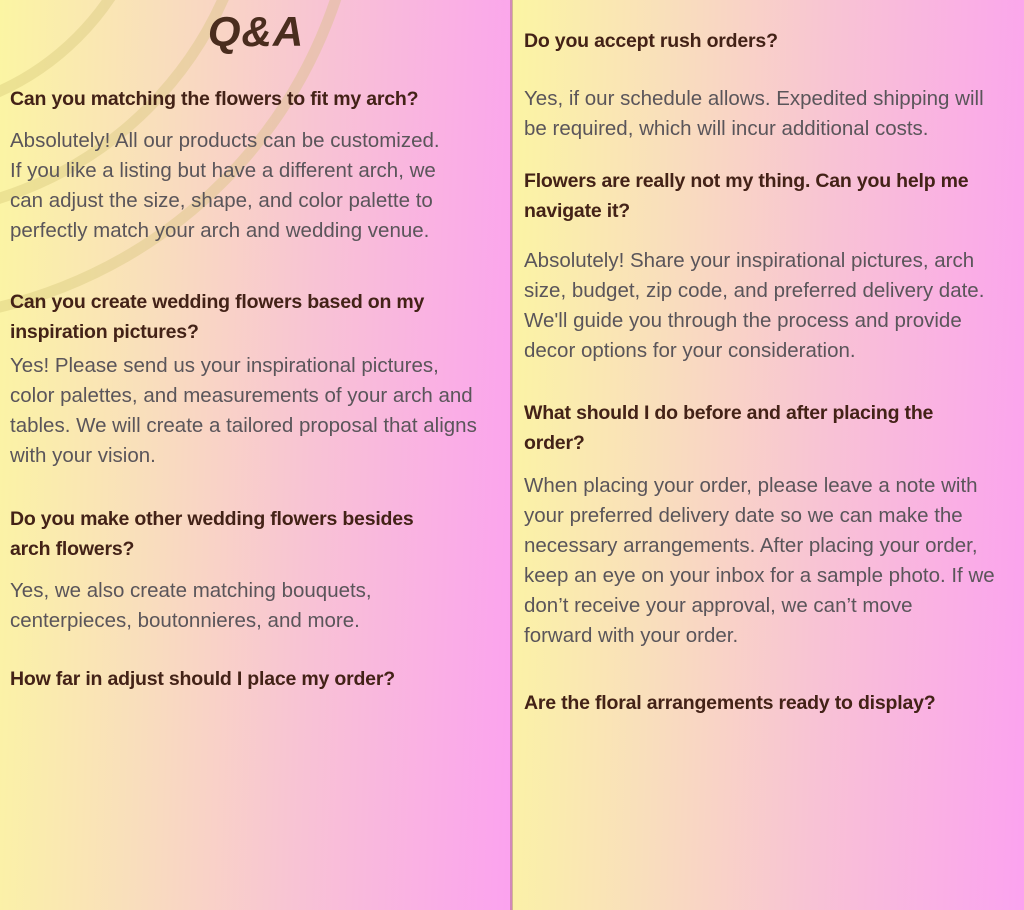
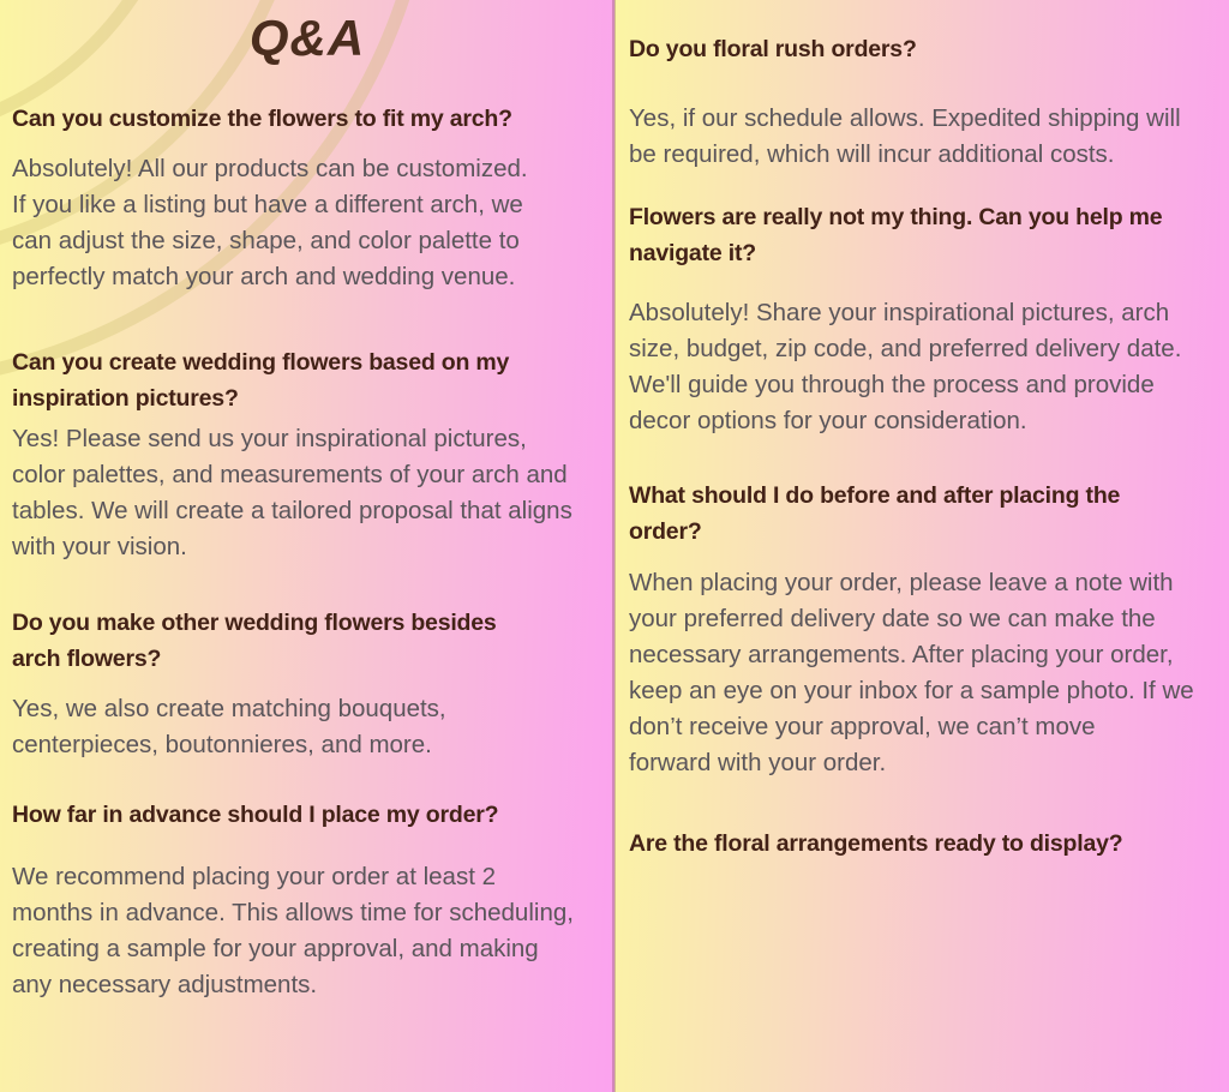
  Q&A
- Can you matching the flowers to fit my arch?
+ Can you customize the flowers to fit my arch?
  Absolutely! All our products can be customized.
  If you like a listing but have a different arch, we
  can adjust the size, shape, and color palette to
  perfectly match your arch and wedding venue.
  Can you create wedding flowers based on my
  inspiration pictures?
  Yes! Please send us your inspirational pictures,
  color palettes, and measurements of your arch and
  tables. We will create a tailored proposal that aligns
  with your vision.
  Do you make other wedding flowers besides
  arch flowers?
  Yes, we also create matching bouquets,
  centerpieces, boutonnieres, and more.
- How far in adjust should I place my order?
+ How far in advance should I place my order?
+ We recommend placing your order at least 2
+ months in advance. This allows time for scheduling,
+ creating a sample for your approval, and making
+ any necessary adjustments.
- Do you accept rush orders?
+ Do you floral rush orders?
  Yes, if our schedule allows. Expedited shipping will
  be required, which will incur additional costs.
  Flowers are really not my thing. Can you help me
  navigate it?
  Absolutely! Share your inspirational pictures, arch
  size, budget, zip code, and preferred delivery date.
  We'll guide you through the process and provide
  decor options for your consideration.
  What should I do before and after placing the
  order?
  When placing your order, please leave a note with
  your preferred delivery date so we can make the
  necessary arrangements. After placing your order,
  keep an eye on your inbox for a sample photo. If we
  don’t receive your approval, we can’t move
  forward with your order.
  Are the floral arrangements ready to display?
